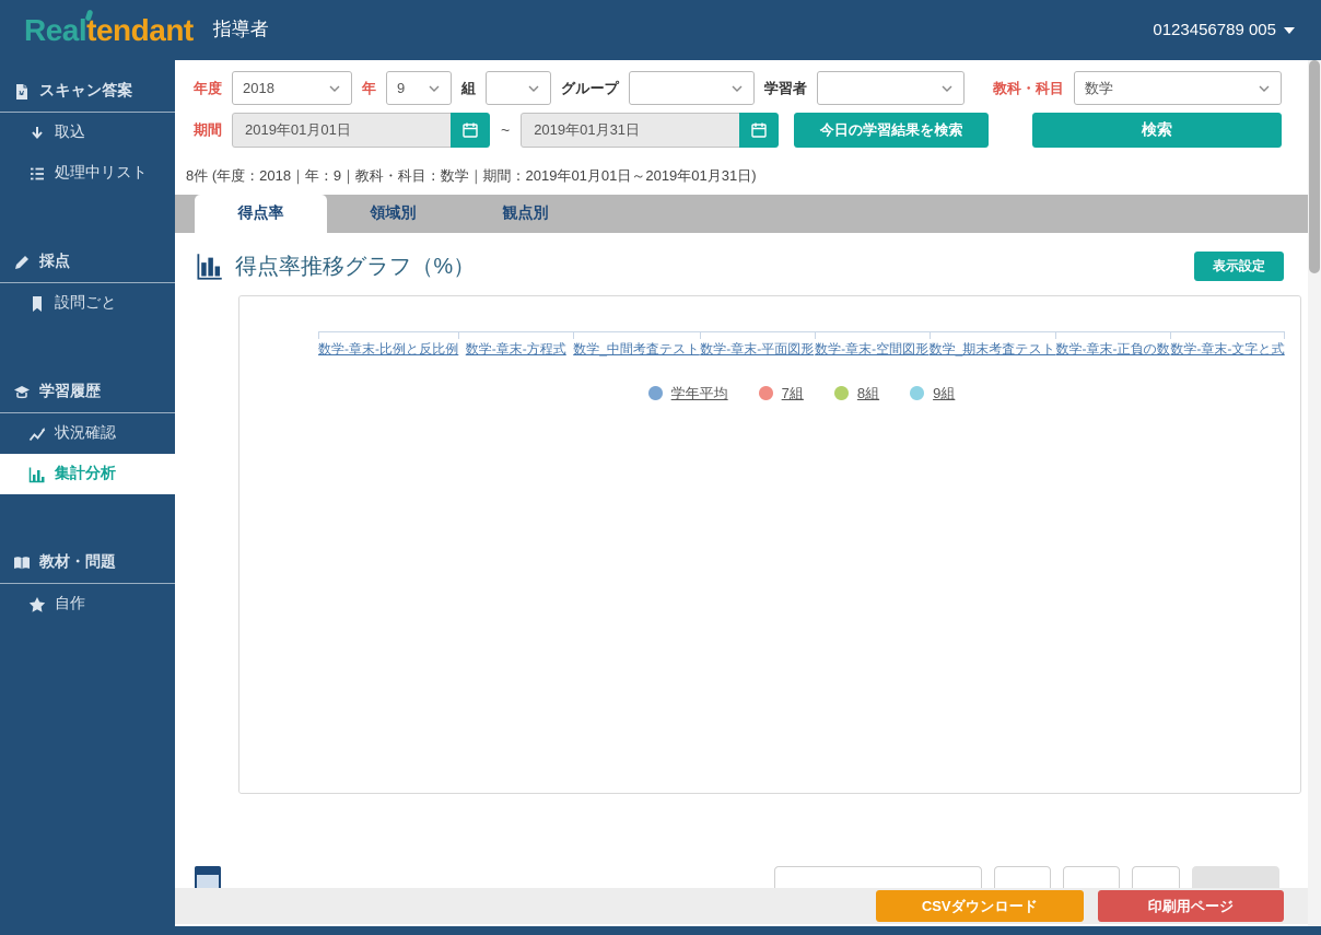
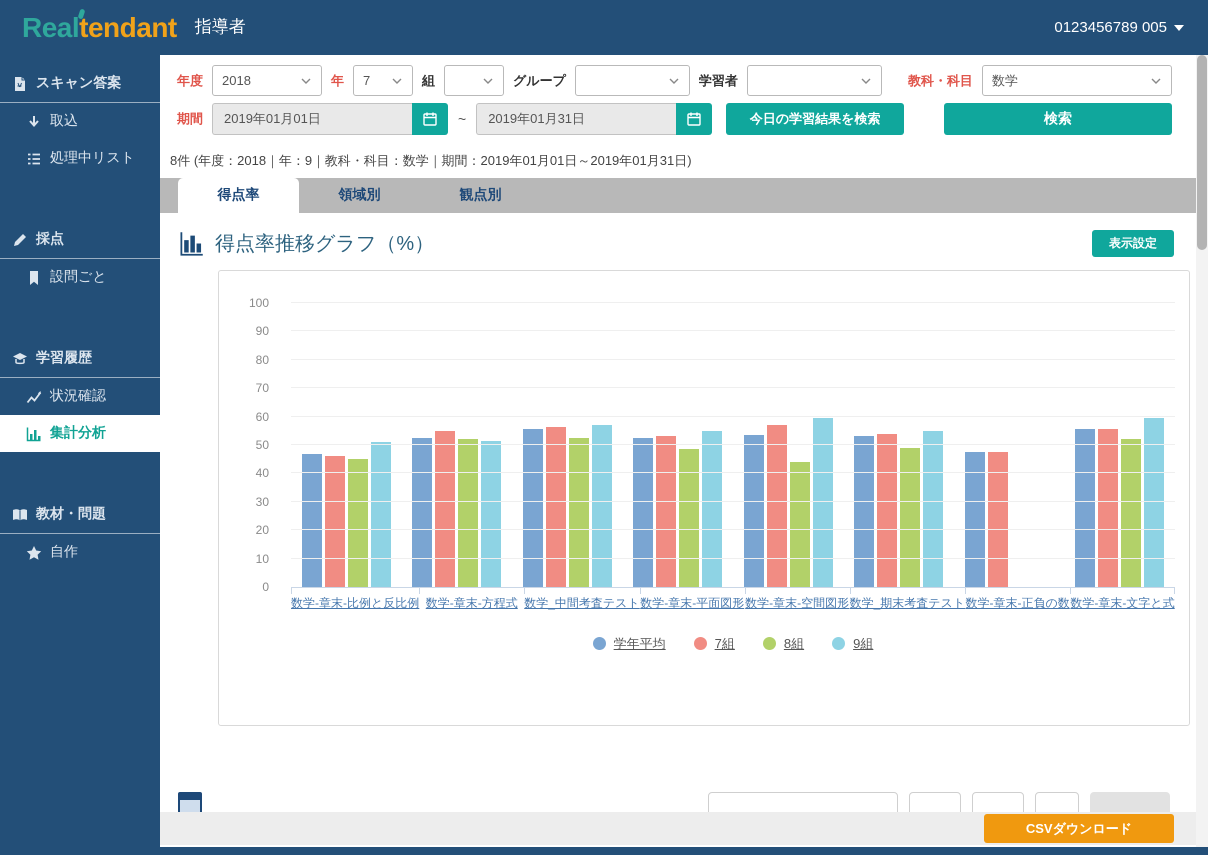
  Realtendant
  指導者
  0123456789 005
  スキャン答案
  取込
  処理中リスト
  採点
  設問ごと
  学習履歴
  状況確認
  集計分析
  教材・問題
  自作
  年度
  2018
  年
- 9
+ 7
  組
  グループ
  学習者
  教科・科目
  数学
  期間
  2019年01月01日
  ~
  2019年01月31日
  今日の学習結果を検索
  検索
  8件 (年度：2018｜年：9｜教科・科目：数学｜期間：2019年01月01日～2019年01月31日)
  得点率
  領域別
  観点別
  得点率推移グラフ（%）
  表示設定
+ 0
+ 10
+ 20
+ 30
+ 40
+ 50
+ 60
+ 70
+ 80
+ 90
+ 100
  数学-章末-比例と反比例
  数学-章末-方程式
  数学_中間考査テスト
  数学-章末-平面図形
  数学-章末-空間図形
  数学_期末考査テスト
  数学-章末-正負の数
  数学-章末-文字と式
  学年平均
  7組
  8組
  9組
  CSVダウンロード
- 印刷用ページ
